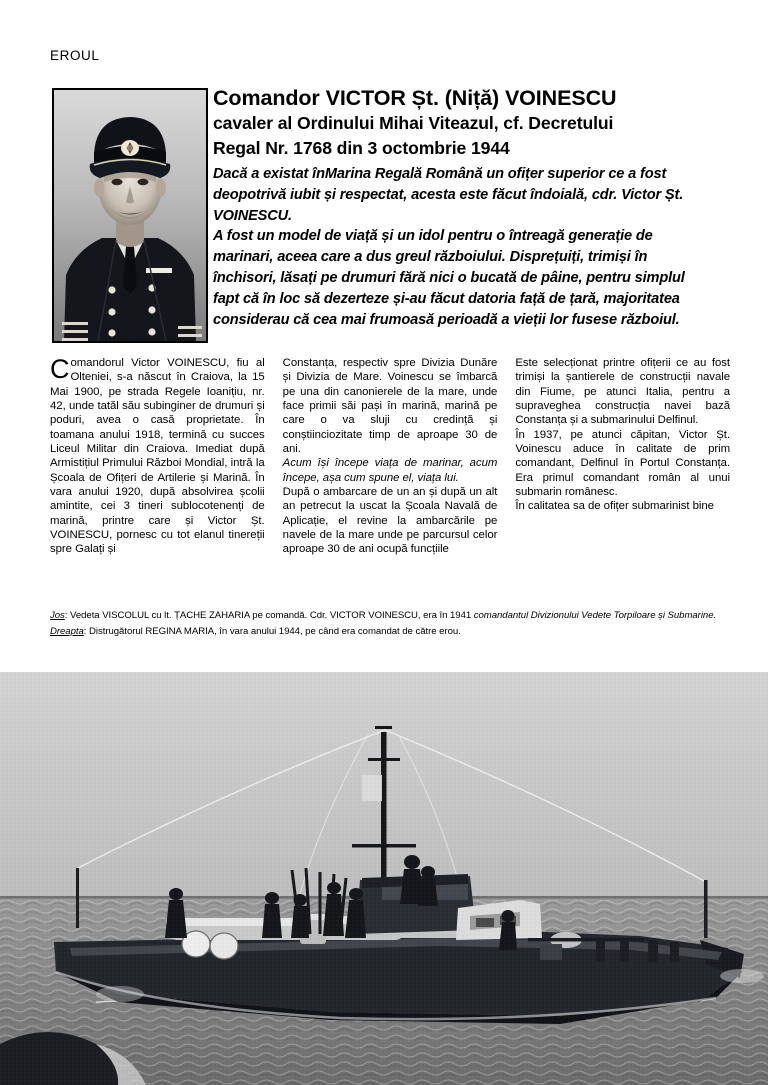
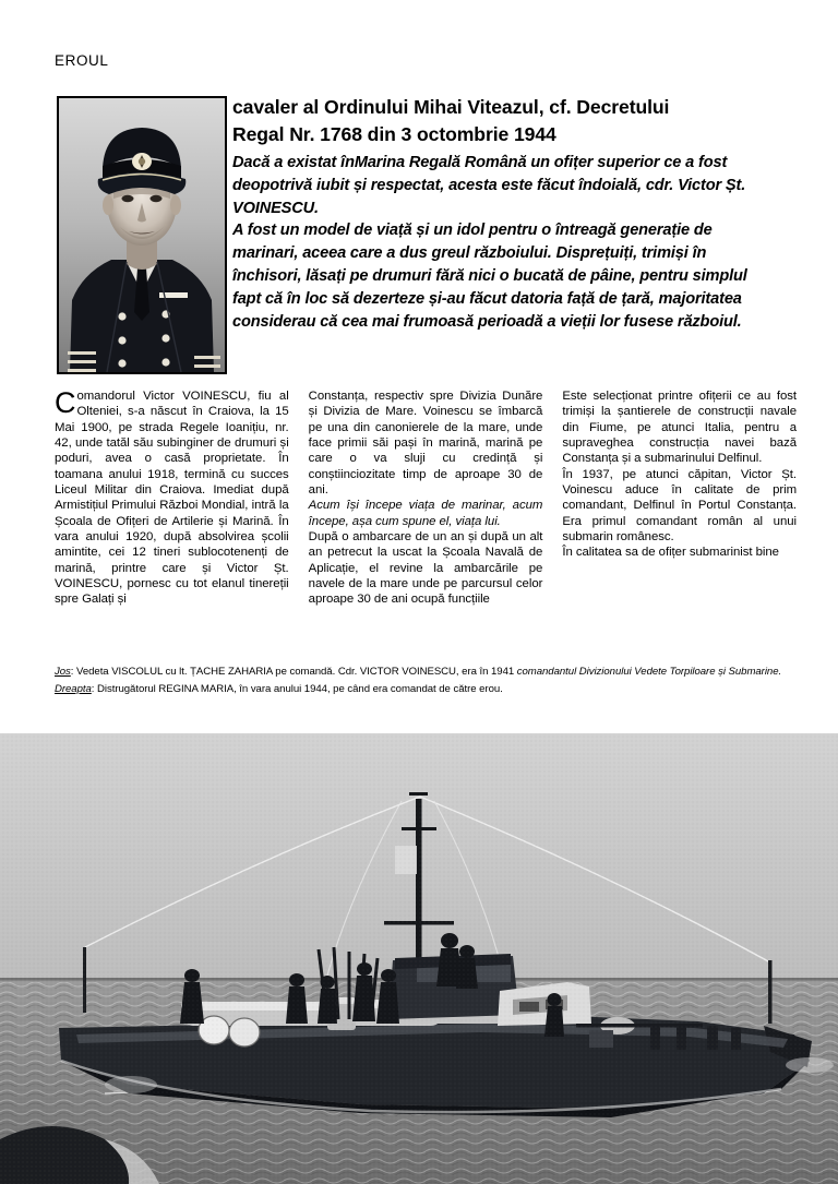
  EROUL
- Comandor VICTOR Șt. (Niță) VOINESCU
  cavaler al Ordinului Mihai Viteazul, cf. Decretului
  Regal Nr. 1768 din 3 octombrie 1944
  Dacă a existat înMarina Regală Română un ofițer superior ce a fost deopotrivă iubit și respectat, acesta este făcut îndoială, cdr. Victor Șt. VOINESCU.
  A fost un model de viață și un idol pentru o întreagă generație de marinari, aceea care a dus greul războiului. Disprețuiți, trimiși în închisori, lăsați pe drumuri fără nici o bucată de pâine, pentru simplul fapt că în loc să dezerteze și-au făcut datoria față de țară, majoritatea considerau că cea mai frumoasă perioadă a vieții lor fusese războiul.
  C
- omandorul Victor VOINESCU, fiu al Olteniei, s-a născut în Craiova, la 15 Mai 1900, pe strada Regele Ioanițiu, nr. 42, unde tatăl său subinginer de drumuri și poduri, avea o casă proprietate. În toamana anului 1918, termină cu succes Liceul Militar din Craiova. Imediat după Armistițiul Primului Război Mondial, intră la Școala de Ofițeri de Artilerie și Marină. În vara anului 1920, după absolvirea școlii amintite, cei 3 tineri sublocotenenți de marină, printre care și Victor Șt. VOINESCU, pornesc cu tot elanul tinereții spre Galați și
+ omandorul Victor VOINESCU, fiu al Olteniei, s-a născut în Craiova, la 15 Mai 1900, pe strada Regele Ioanițiu, nr. 42, unde tatăl său subinginer de drumuri și poduri, avea o casă proprietate. În toamana anului 1918, termină cu succes Liceul Militar din Craiova. Imediat după Armistițiul Primului Război Mondial, intră la Școala de Ofițeri de Artilerie și Marină. În vara anului 1920, după absolvirea școlii amintite, cei 12 tineri sublocotenenți de marină, printre care și Victor Șt. VOINESCU, pornesc cu tot elanul tinereții spre Galați și
  Constanța, respectiv spre Divizia Dunăre și Divizia de Mare. Voinescu se îmbarcă pe una din canonierele de la mare, unde face primii săi pași în marină, marină pe care o va sluji cu credință și conștiinciozitate timp de aproape 30 de ani.
  Acum își începe viața de marinar, acum începe, așa cum spune el, viața lui.
  După o ambarcare de un an și după un alt an petrecut la uscat la Școala Navală de Aplicație, el revine la ambarcările pe navele de la mare unde pe parcursul celor aproape 30 de ani ocupă funcțiile
  Este selecționat printre ofițerii ce au fost trimiși la șantierele de construcții navale din Fiume, pe atunci Italia, pentru a supraveghea construcția navei bază Constanța și a submarinului Delfinul.
  În 1937, pe atunci căpitan, Victor Șt. Voinescu aduce în calitate de prim comandant, Delfinul în Portul Constanța. Era primul comandant român al unui submarin românesc.
  În calitatea sa de ofițer submarinist bine
  Jos: Vedeta VISCOLUL cu lt. ȚACHE ZAHARIA pe comandă. Cdr. VICTOR VOINESCU, era în 1941 comandantul Divizionului Vedete Torpiloare și Submarine.
  Dreapta: Distrugătorul REGINA MARIA, în vara anului 1944, pe când era comandat de către erou.
